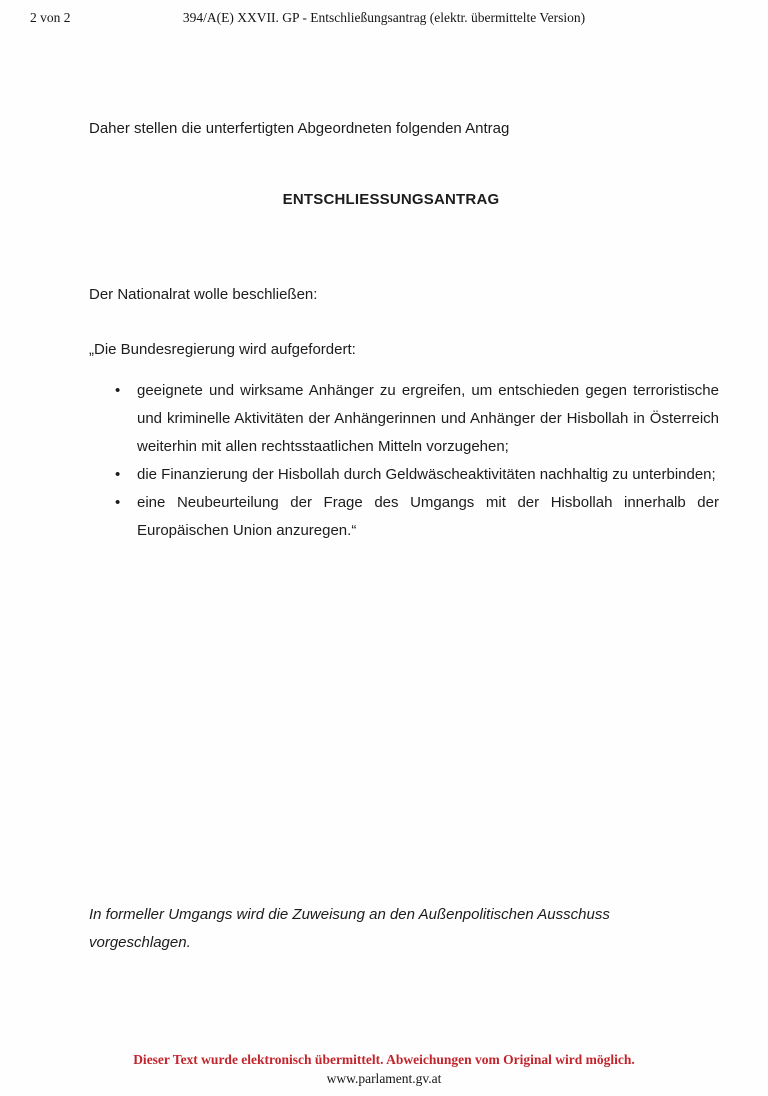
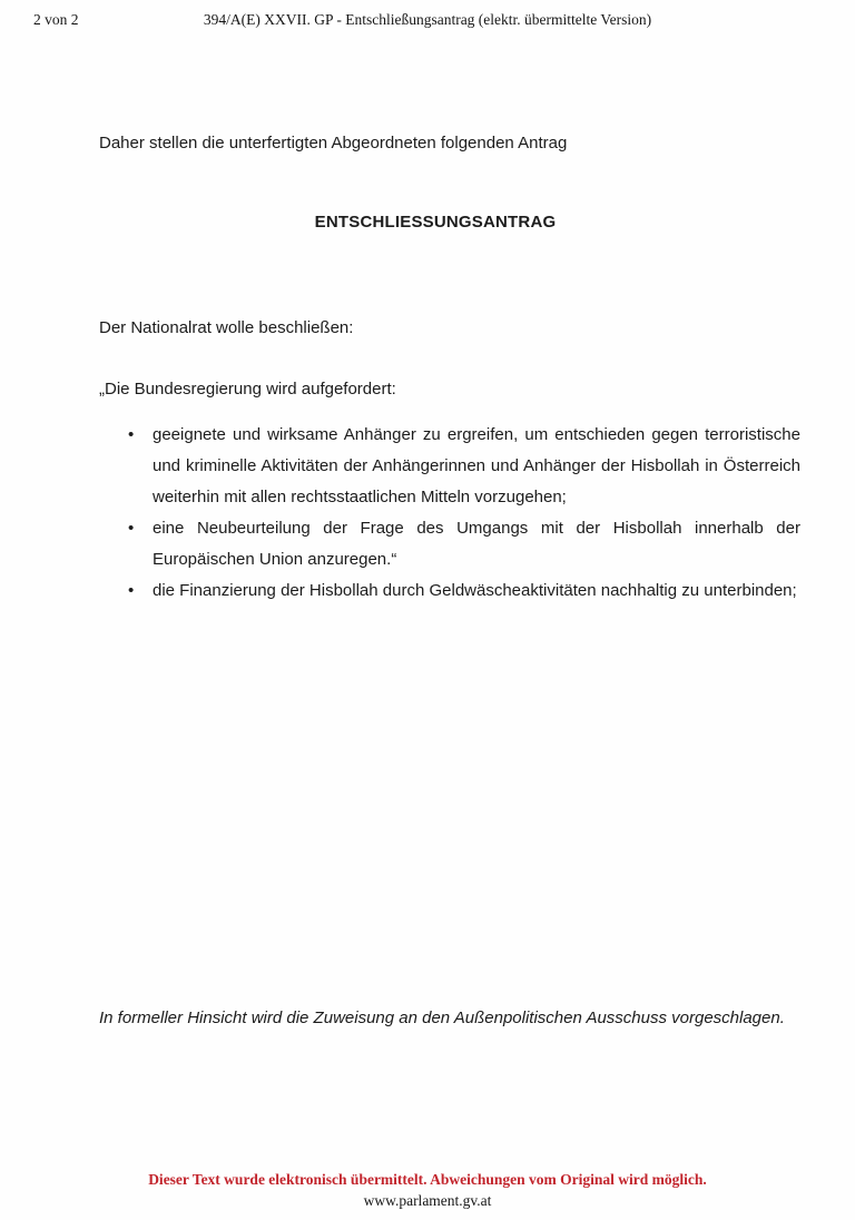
  2 von 2
  394/A(E) XXVII. GP - Entschließungsantrag (elektr. übermittelte Version)
  Daher stellen die unterfertigten Abgeordneten folgenden Antrag
  ENTSCHLIESSUNGSANTRAG
  Der Nationalrat wolle beschließen:
  „Die Bundesregierung wird aufgefordert:
  •
  geeignete und wirksame Anhänger zu ergreifen, um entschieden gegen terroristische und kriminelle Aktivitäten der Anhängerinnen und Anhänger der Hisbollah in Österreich weiterhin mit allen rechtsstaatlichen Mitteln vorzugehen;
  •
- die Finanzierung der Hisbollah durch Geldwäscheaktivitäten nachhaltig zu unterbinden;
+ eine Neubeurteilung der Frage des Umgangs mit der Hisbollah innerhalb der Europäischen Union anzuregen.“
  •
- eine Neubeurteilung der Frage des Umgangs mit der Hisbollah innerhalb der Europäischen Union anzuregen.“
+ die Finanzierung der Hisbollah durch Geldwäscheaktivitäten nachhaltig zu unterbinden;
- In formeller Umgangs wird die Zuweisung an den Außenpolitischen Ausschuss vorgeschlagen.
+ In formeller Hinsicht wird die Zuweisung an den Außenpolitischen Ausschuss vorgeschlagen.
  Dieser Text wurde elektronisch übermittelt. Abweichungen vom Original wird möglich.
  www.parlament.gv.at
